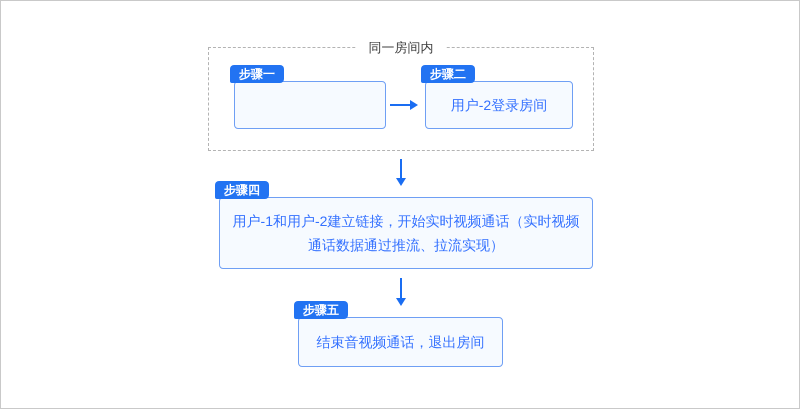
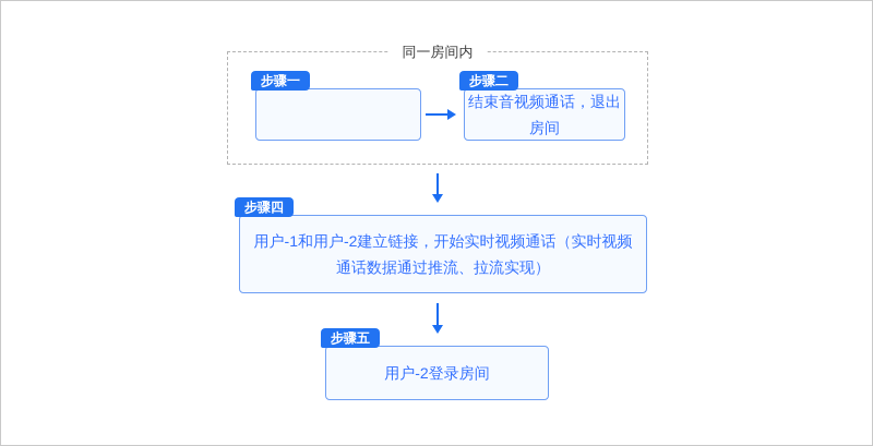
  同一房间内
  步骤一
  步骤二
- 用户-2登录房间
+ 结束音视频通话，退出房间
  步骤四
  用户-1和用户-2建立链接，开始实时视频通话（实时视频通话数据通过推流、拉流实现）
  步骤五
- 结束音视频通话，退出房间
+ 用户-2登录房间
